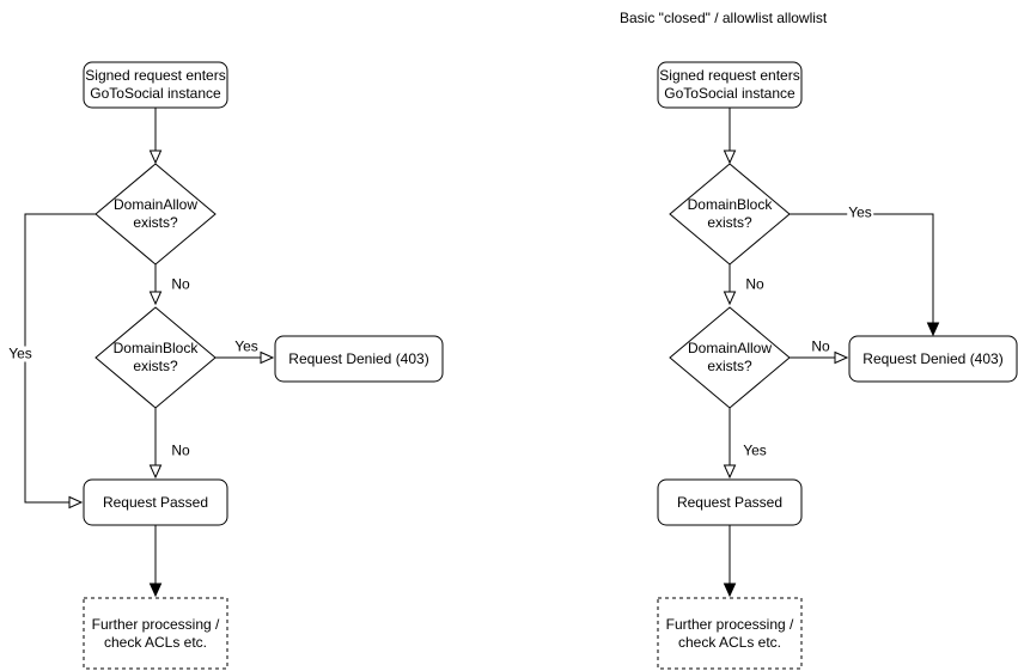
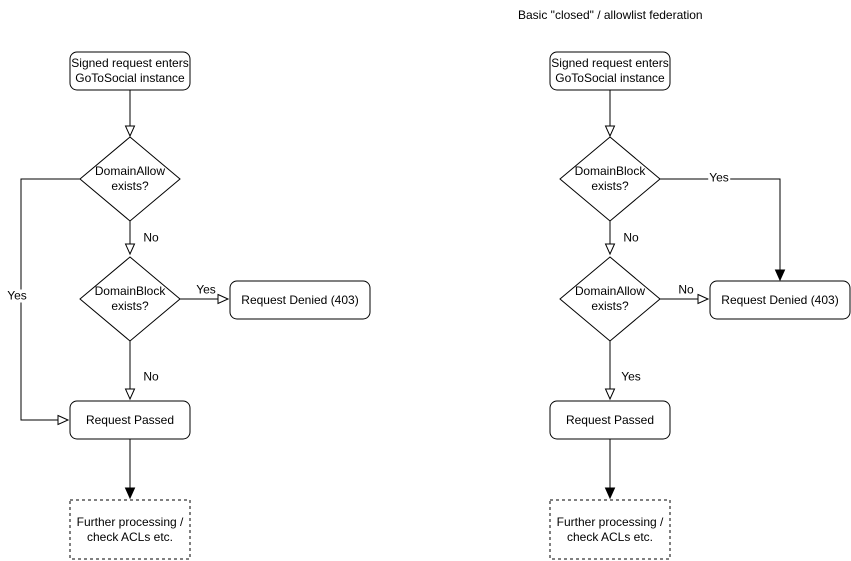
  Signed request enters
  GoToSocial instance
  DomainAllow
  exists?
  DomainBlock
  exists?
  Request Denied (403)
  Request Passed
  Further processing /
  check ACLs etc.
  No
  Yes
  Yes
  No
- Basic "closed" / allowlist allowlist
+ Basic "closed" / allowlist federation
  Signed request enters
  GoToSocial instance
  DomainBlock
  exists?
  DomainAllow
  exists?
  Request Denied (403)
  Request Passed
  Further processing /
  check ACLs etc.
  Yes
  No
  No
  Yes
